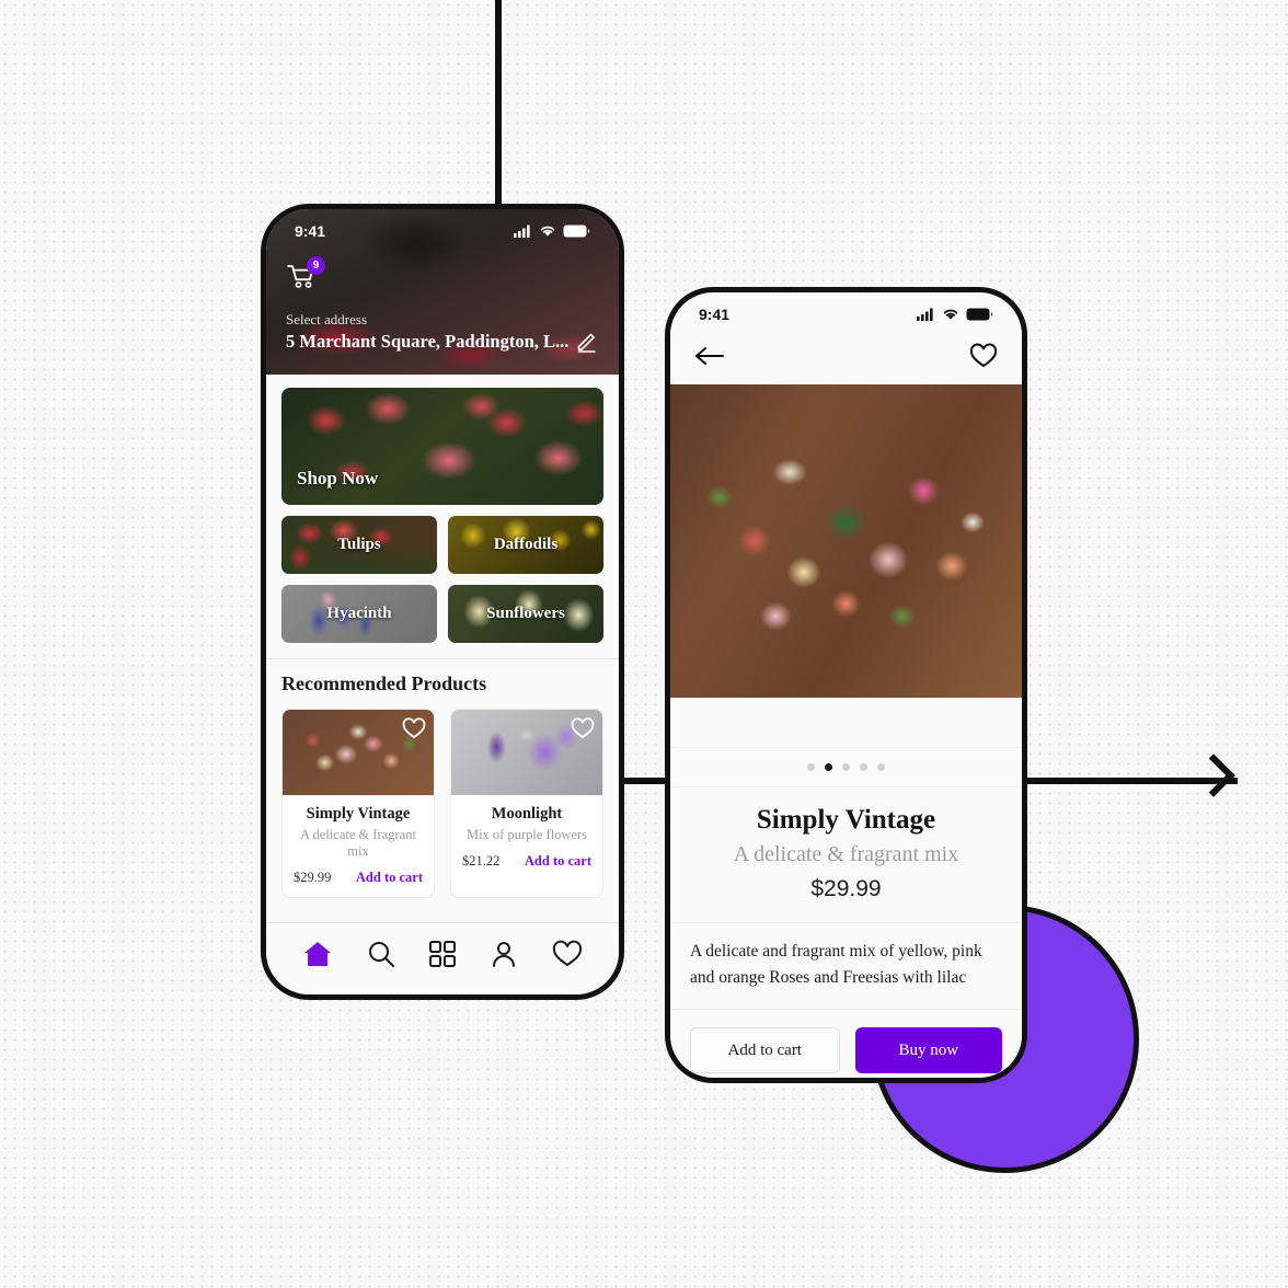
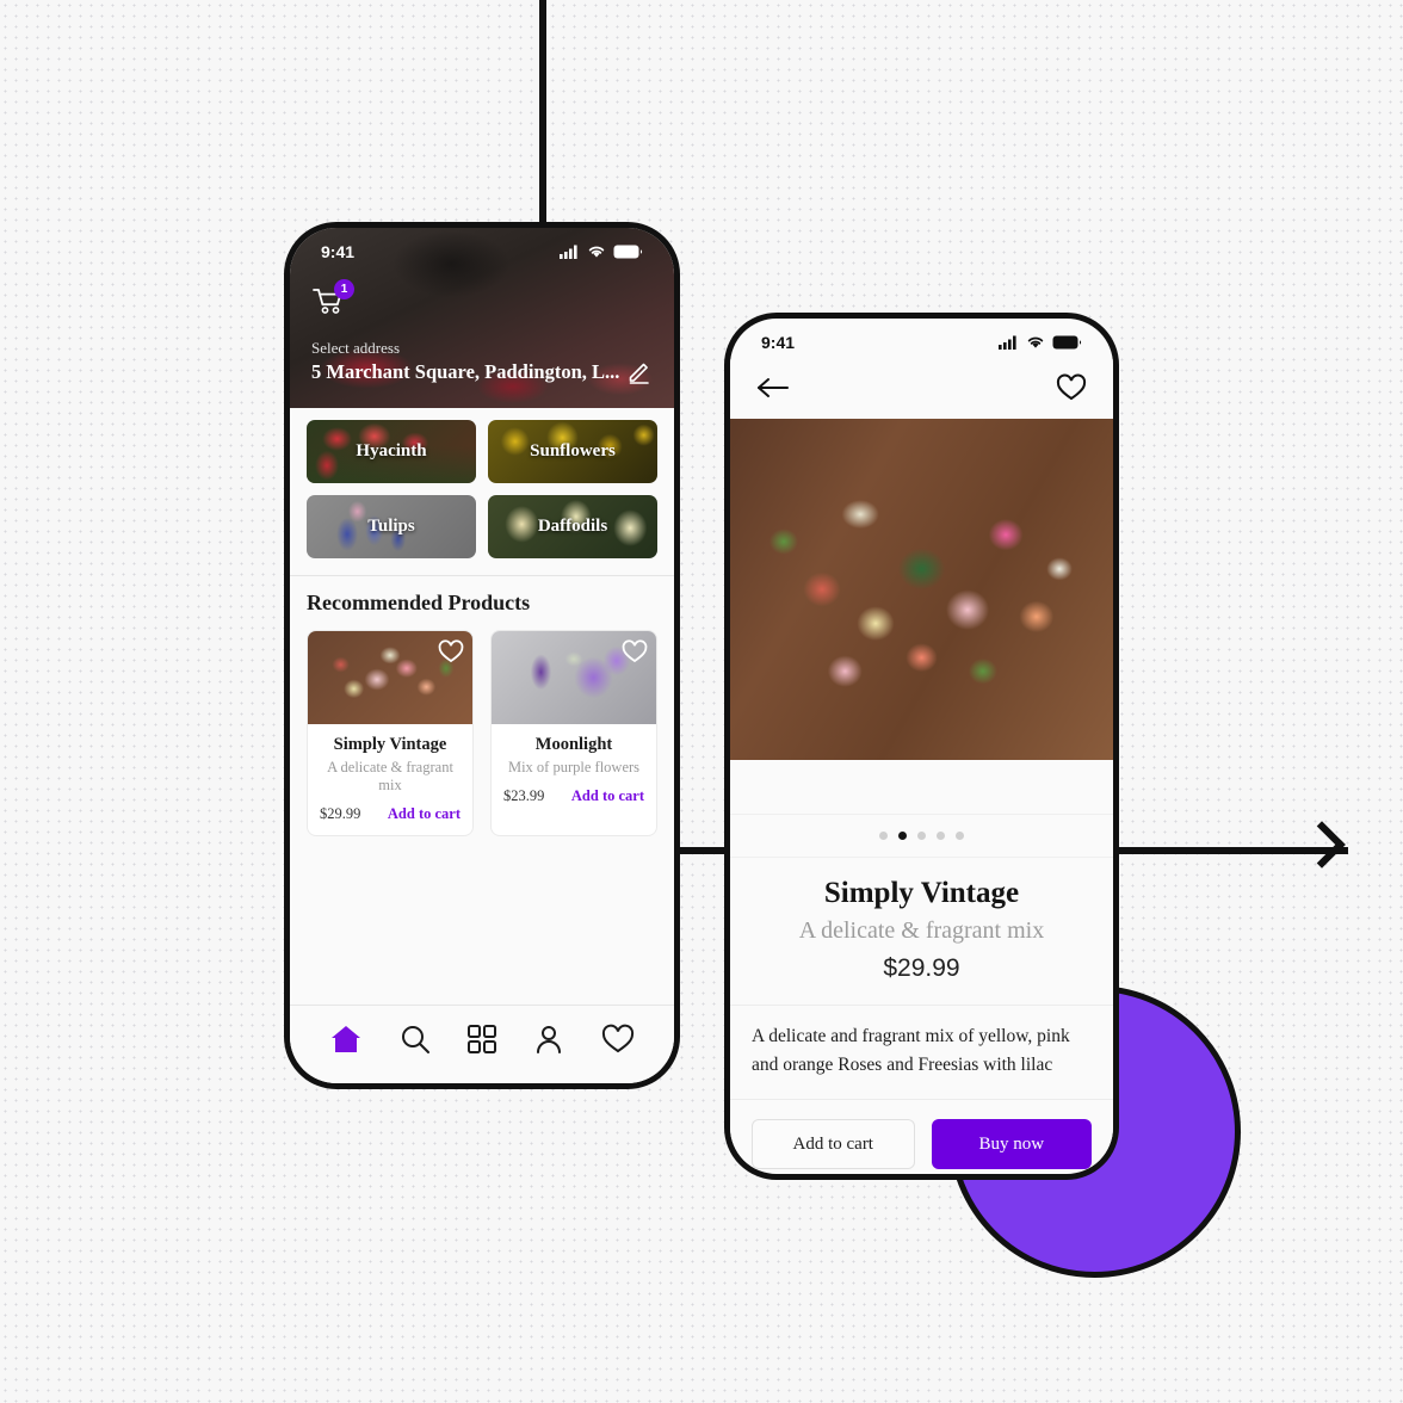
  9:41
- 9
+ 1
  Select address
  5 Marchant Square, Paddington, L...
- Shop Now
- Tulips
+ Hyacinth
- Daffodils
+ Sunflowers
- Hyacinth
+ Tulips
- Sunflowers
+ Daffodils
  Recommended Products
  Simply Vintage
  A delicate & fragrant mix
  $29.99
  Add to cart
  Moonlight
  Mix of purple flowers
- $21.22
+ $23.99
  Add to cart
  9:41
  Simply Vintage
  A delicate & fragrant mix
  $29.99
  A delicate and fragrant mix of yellow, pink and orange Roses and Freesias with lilac
  Add to cart
  Buy now
